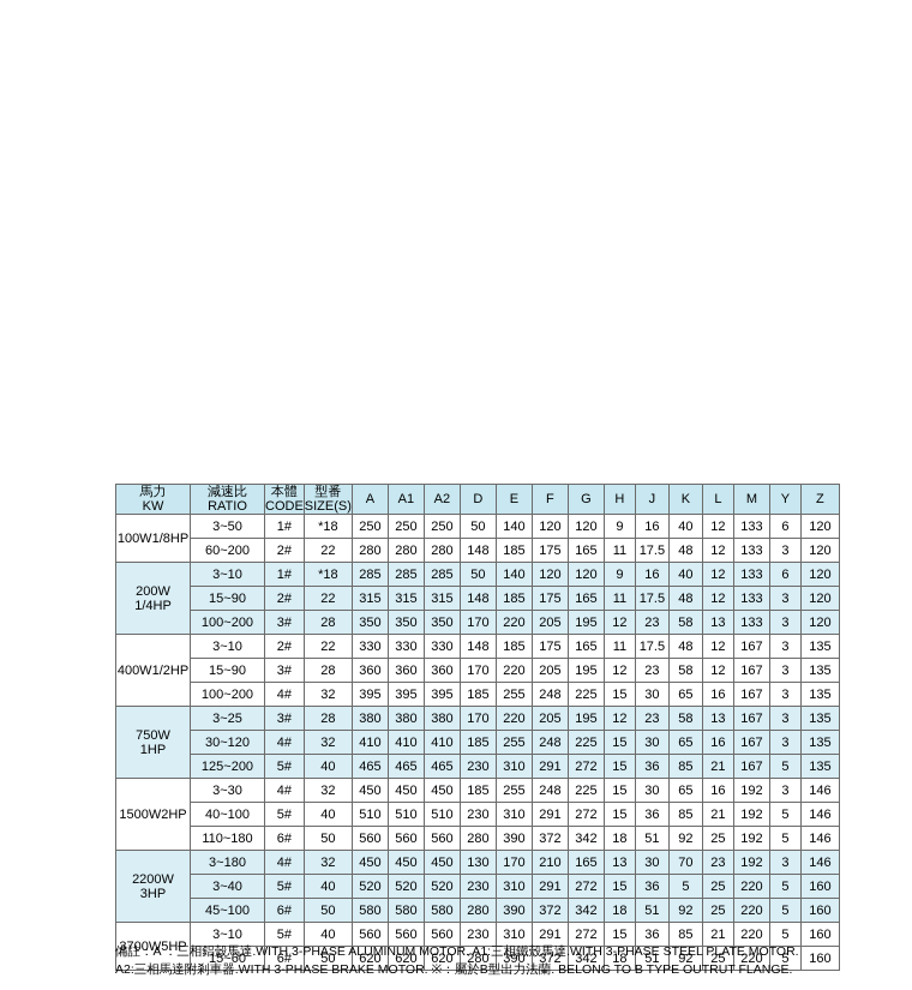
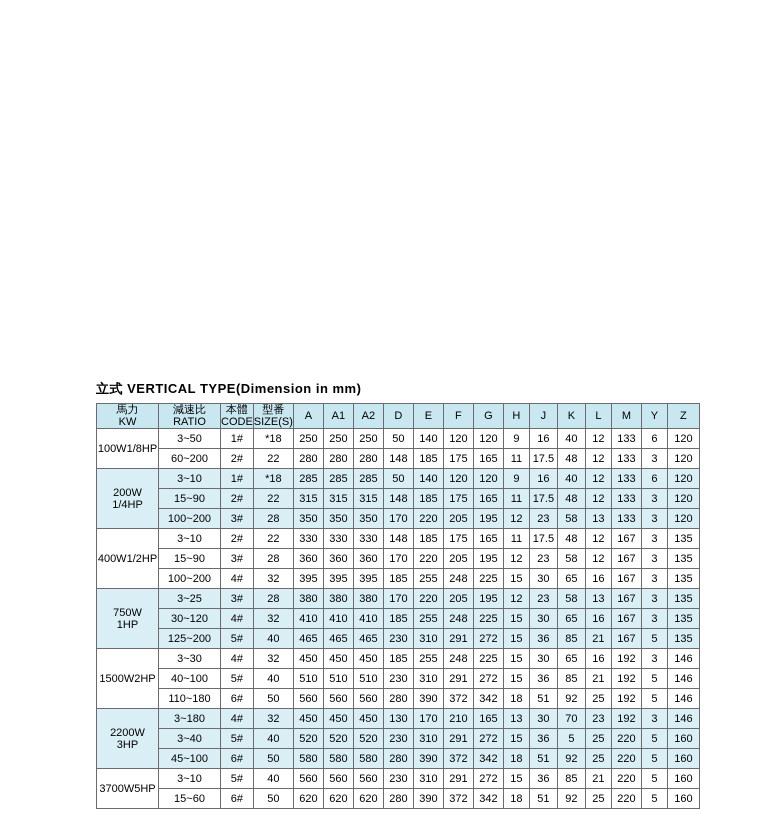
+ 立式 VERTICAL TYPE(Dimension in mm)
  馬力KW	減速比RATIO	本體CODE	型番SIZE(S)	A	A1	A2	D	E	F	G	H	J	K	L	M	Y	Z
  100W1/8HP	3~50	1#	*18	250	250	250	50	140	120	120	9	16	40	12	133	6	120
  60~200	2#	22	280	280	280	148	185	175	165	11	17.5	48	12	133	3	120
  200W1/4HP	3~10	1#	*18	285	285	285	50	140	120	120	9	16	40	12	133	6	120
  15~90	2#	22	315	315	315	148	185	175	165	11	17.5	48	12	133	3	120
  100~200	3#	28	350	350	350	170	220	205	195	12	23	58	13	133	3	120
  400W1/2HP	3~10	2#	22	330	330	330	148	185	175	165	11	17.5	48	12	167	3	135
  15~90	3#	28	360	360	360	170	220	205	195	12	23	58	12	167	3	135
  100~200	4#	32	395	395	395	185	255	248	225	15	30	65	16	167	3	135
  750W1HP	3~25	3#	28	380	380	380	170	220	205	195	12	23	58	13	167	3	135
  30~120	4#	32	410	410	410	185	255	248	225	15	30	65	16	167	3	135
  125~200	5#	40	465	465	465	230	310	291	272	15	36	85	21	167	5	135
  1500W2HP	3~30	4#	32	450	450	450	185	255	248	225	15	30	65	16	192	3	146
  40~100	5#	40	510	510	510	230	310	291	272	15	36	85	21	192	5	146
  110~180	6#	50	560	560	560	280	390	372	342	18	51	92	25	192	5	146
  2200W3HP	3~180	4#	32	450	450	450	130	170	210	165	13	30	70	23	192	3	146
  3~40	5#	40	520	520	520	230	310	291	272	15	36	5	25	220	5	160
  45~100	6#	50	580	580	580	280	390	372	342	18	51	92	25	220	5	160
  3700W5HP	3~10	5#	40	560	560	560	230	310	291	272	15	36	85	21	220	5	160
  15~60	6#	50	620	620	620	280	390	372	342	18	51	92	25	220	5	160
- 備註：A ：三相鋁殼馬達.WITH 3-PHASE ALUMINUM MOTOR. A1:三相鐵殼馬達.WITH 3-PHASE STEEL PLATE MOTOR.
- A2:三相馬達附剎車器.WITH 3-PHASE BRAKE MOTOR. ※：屬於B型出力法蘭. BELONG TO B TYPE OUTRUT FLANGE.
